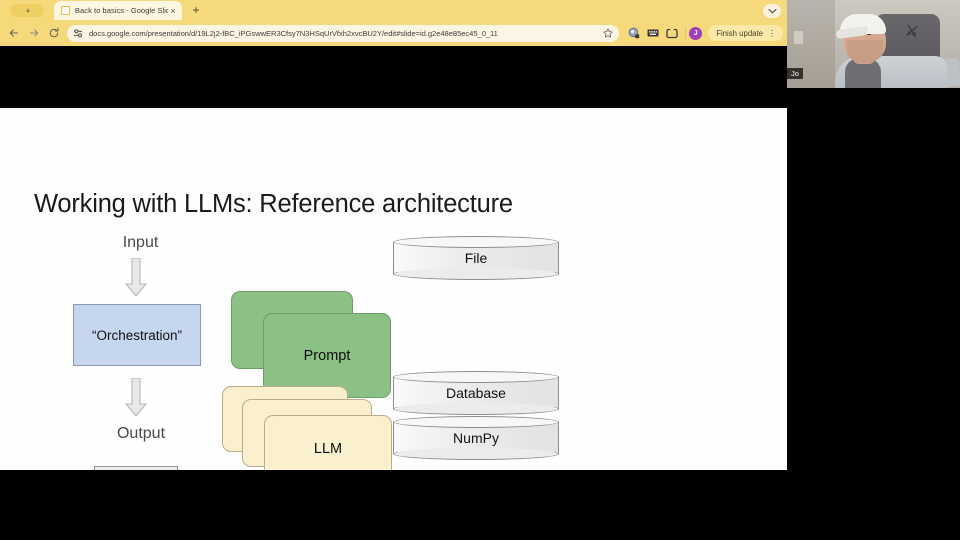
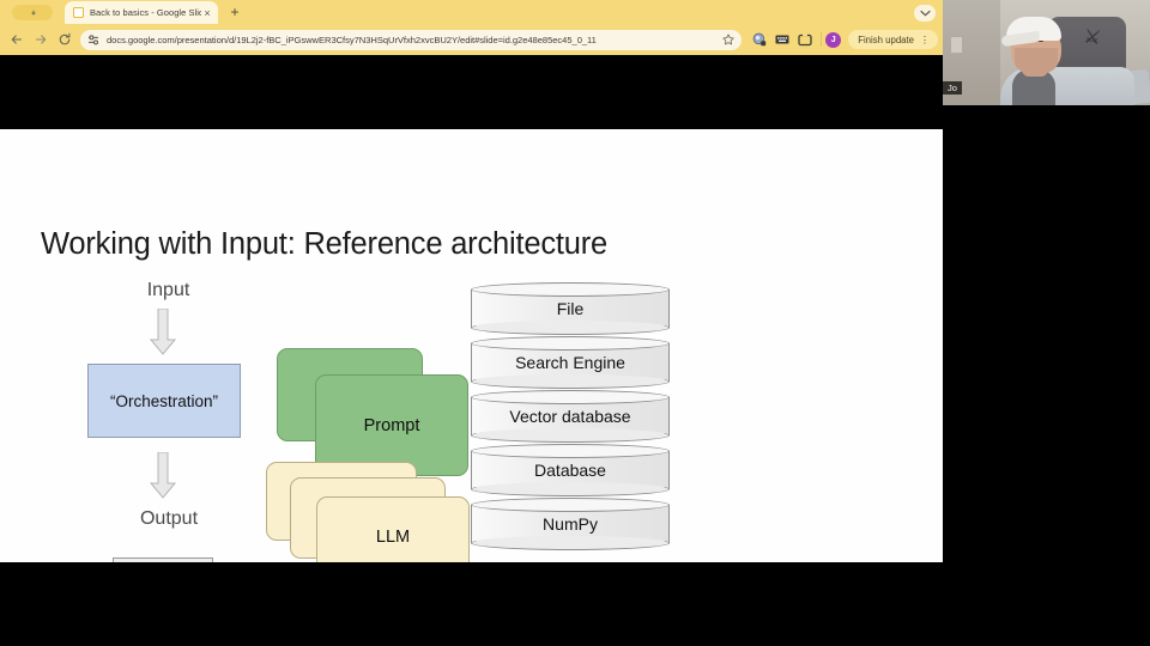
  Back to basics - Google Sli
  ×
  +
  docs.google.com/presentation/d/19L2j2-fBC_iPGswwER3Cfsy7N3HSqUrVfxh2xvcBU2Y/edit#slide=id.g2e48e85ec45_0_11
  Finish update
  ⋮
- Working with LLMs: Reference architecture
+ Working with Input: Reference architecture
  Input
  “Orchestration”
  Output
  Prompt
  LLM
  File
+ Search Engine
+ Vector database
  Database
  NumPy
  Jo
